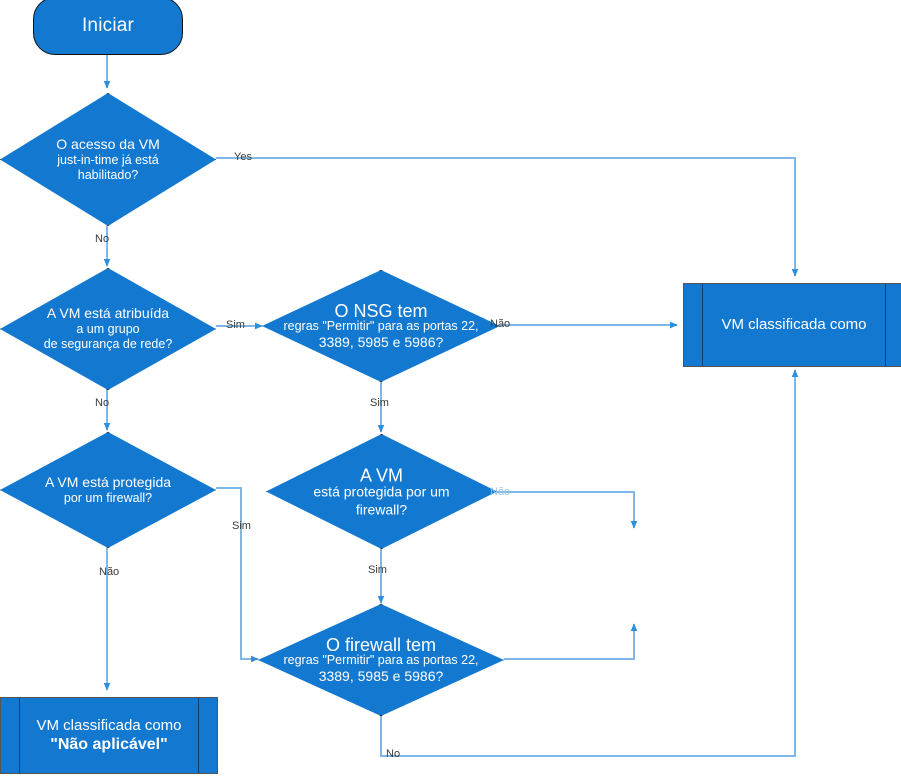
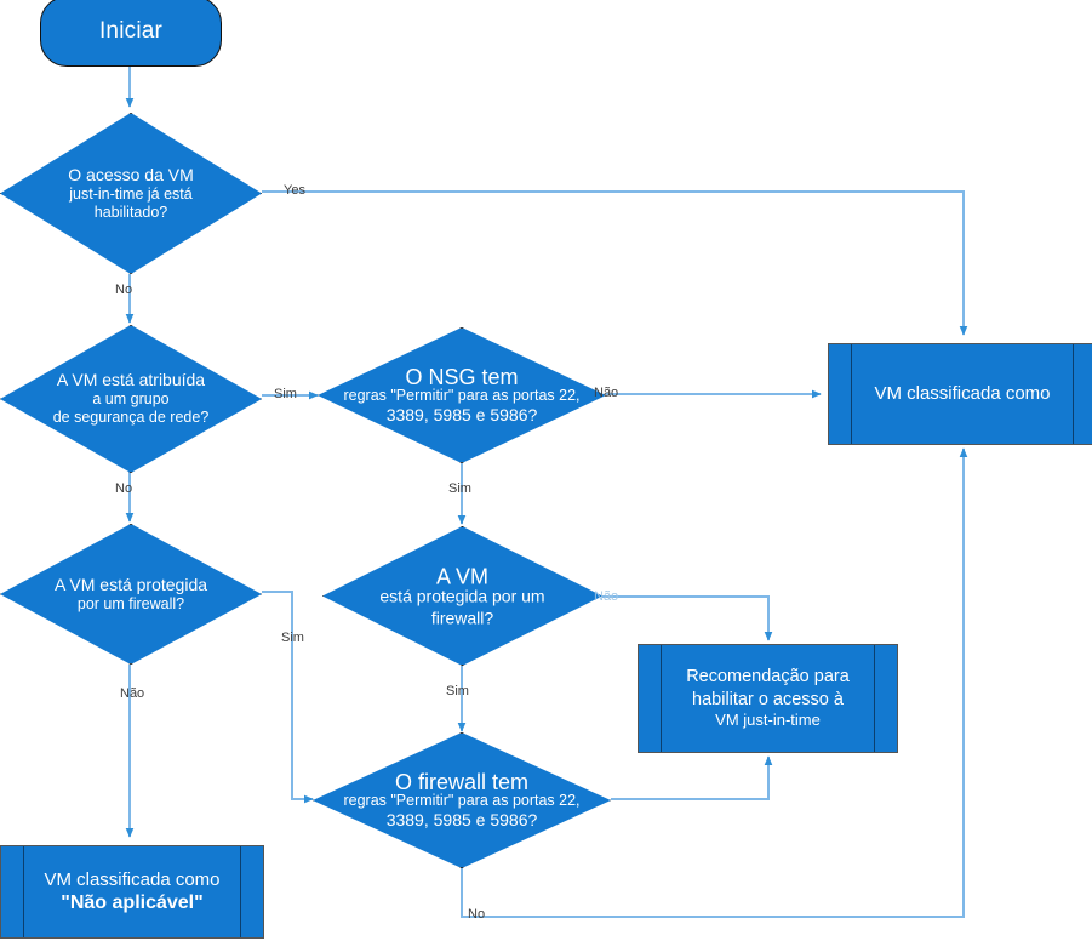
  Iniciar
  O acesso da VM
  just-in-time já está
  habilitado?
  A VM está atribuída
  a um grupo
  de segurança de rede?
  A VM está protegida
  por um firewall?
  O NSG tem
  regras "Permitir" para as portas 22,
  3389, 5985 e 5986?
  A VM
  está protegida por um
  firewall?
  O firewall tem
  regras "Permitir" para as portas 22,
  3389, 5985 e 5986?
  VM classificada como
  VM classificada como
  "Não aplicável"
+ Recomendação para
+ habilitar o acesso à
+ VM just-in-time
  Yes
  No
  Sim
  No
  Não
  Sim
  Sim
  Não
  Não
  Sim
  No
